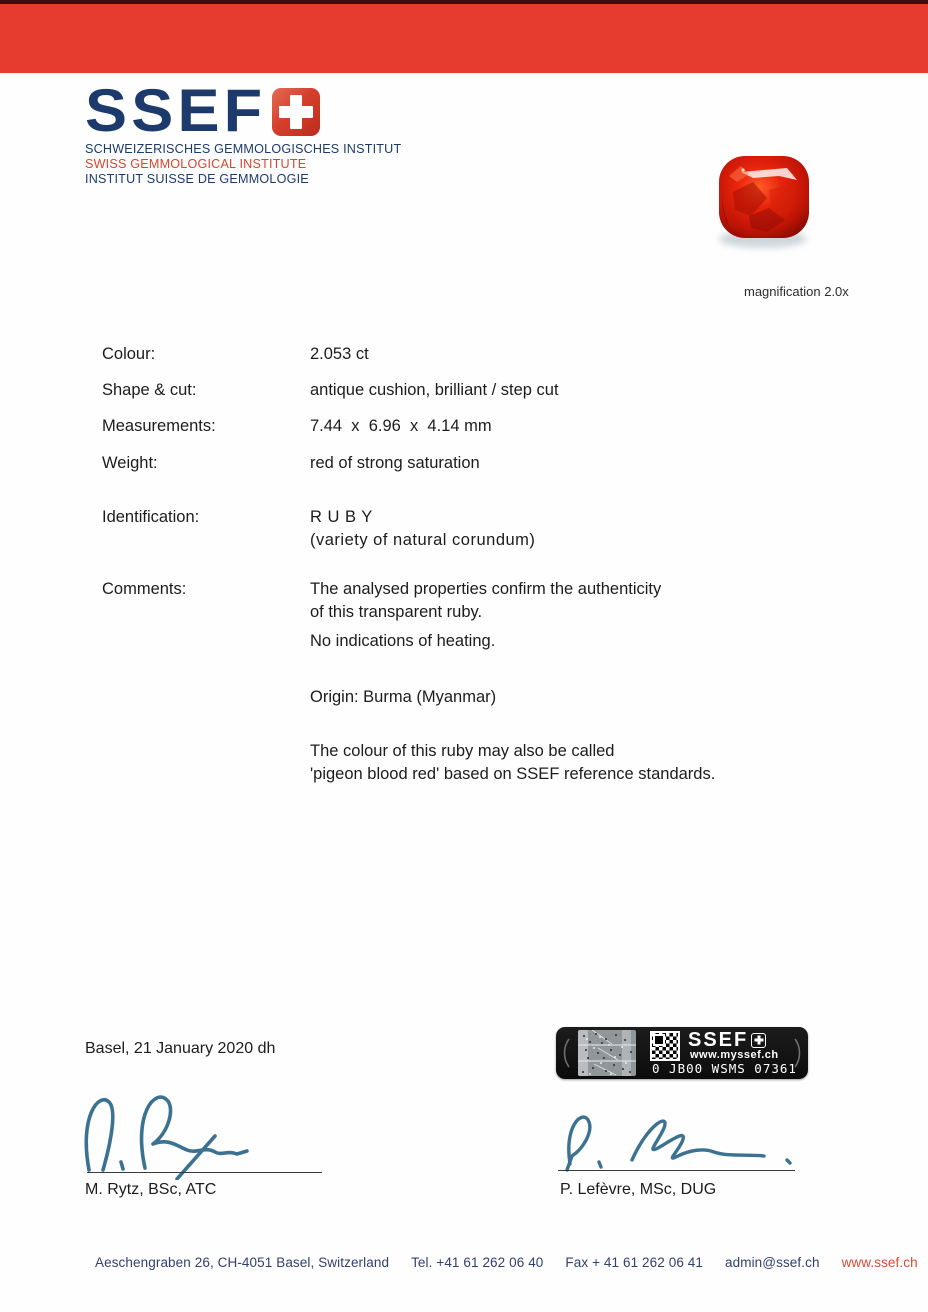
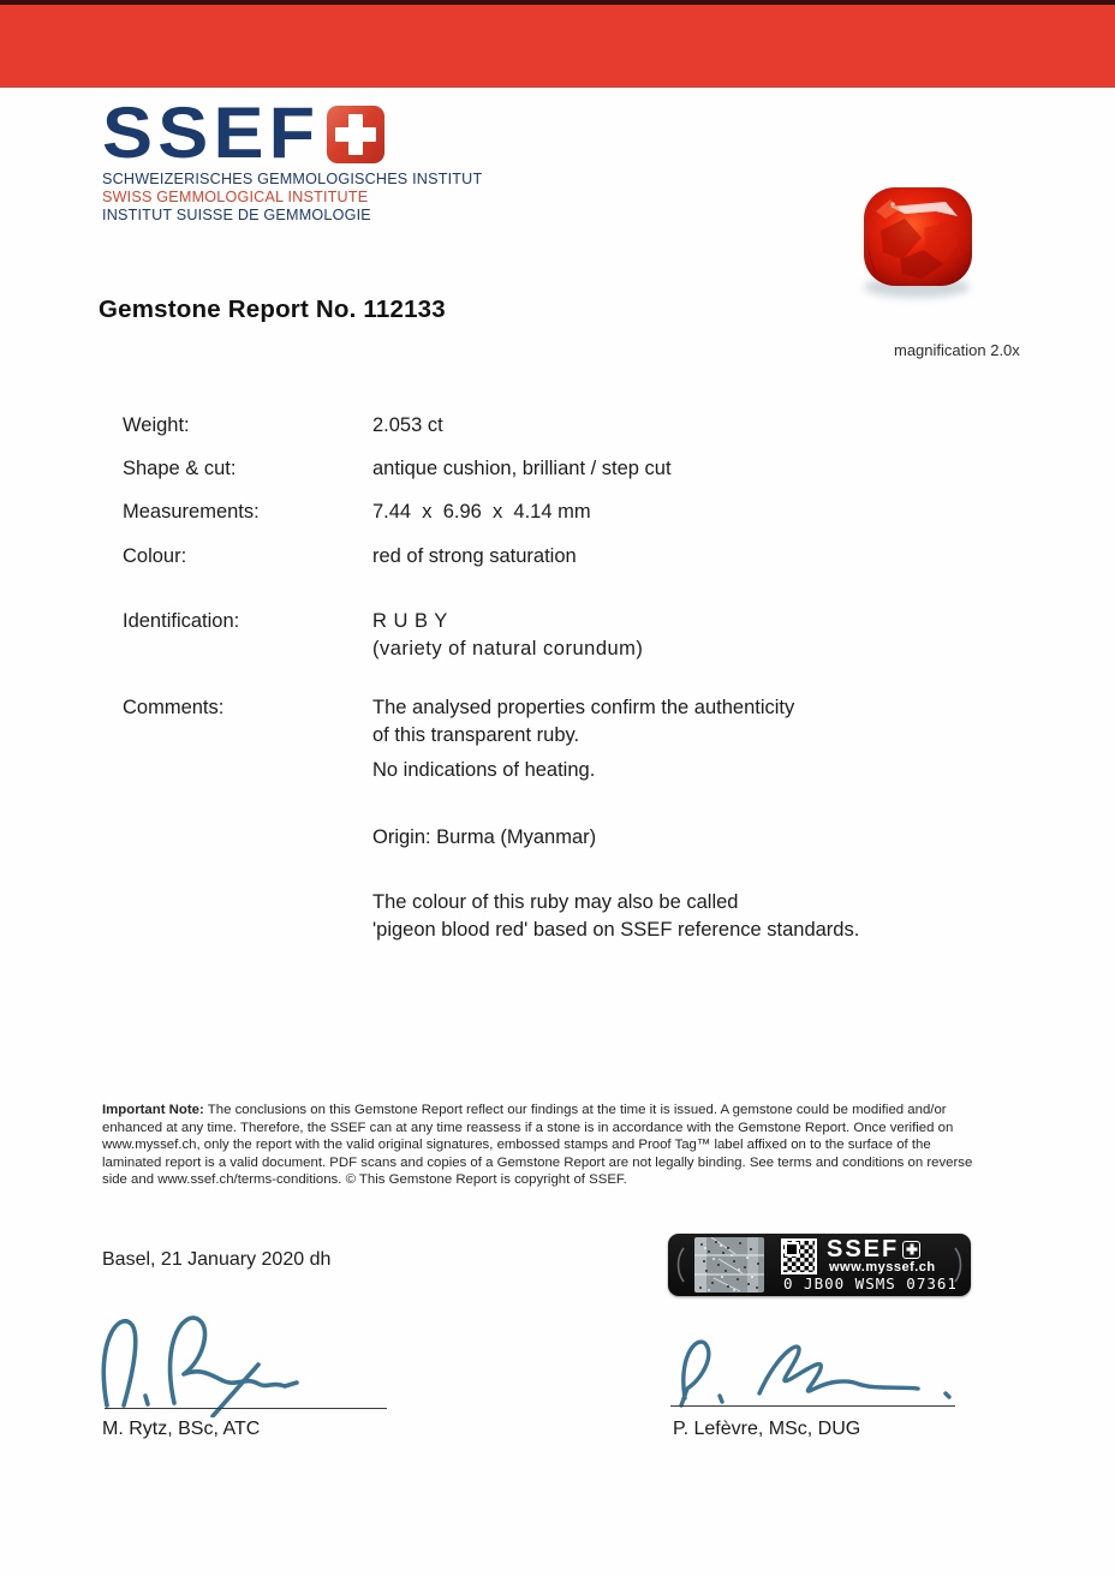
  SSEF
  SCHWEIZERISCHES GEMMOLOGISCHES INSTITUT
  SWISS GEMMOLOGICAL INSTITUTE
  INSTITUT SUISSE DE GEMMOLOGIE
  magnification 2.0x
+ Gemstone Report No. 112133
- Colour:
+ Weight:
  2.053 ct
  Shape & cut:
  antique cushion, brilliant / step cut
  Measurements:
  7.44 x 6.96 x 4.14 mm
- Weight:
+ Colour:
  red of strong saturation
  Identification:
  R U B Y
  (variety of natural corundum)
  Comments:
  The analysed properties confirm the authenticity
  of this transparent ruby.
  No indications of heating.
  Origin: Burma (Myanmar)
  The colour of this ruby may also be called
  'pigeon blood red' based on SSEF reference standards.
+ Important Note: The conclusions on this Gemstone Report reflect our findings at the time it is issued. A gemstone could be modified and/or enhanced at any time. Therefore, the SSEF can at any time reassess if a stone is in accordance with the Gemstone Report. Once verified on www.myssef.ch, only the report with the valid original signatures, embossed stamps and Proof Tag™ label affixed on to the surface of the laminated report is a valid document. PDF scans and copies of a Gemstone Report are not legally binding. See terms and conditions on reverse side and www.ssef.ch/terms-conditions. © This Gemstone Report is copyright of SSEF.
  Basel, 21 January 2020 dh
  SSEF
  www.myssef.ch
  0 JB00 WSMS 07361
  M. Rytz, BSc, ATC
  P. Lefèvre, MSc, DUG
- Aeschengraben 26, CH-4051 Basel, Switzerland
- Tel. +41 61 262 06 40
- Fax + 41 61 262 06 41
- admin@ssef.ch
- www.ssef.ch
